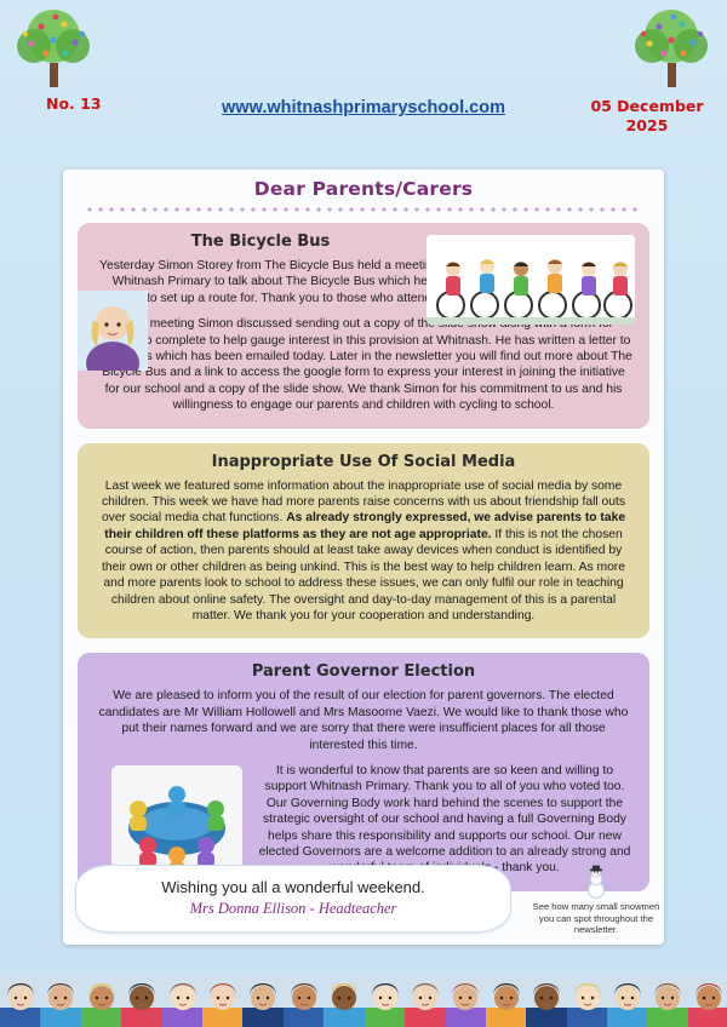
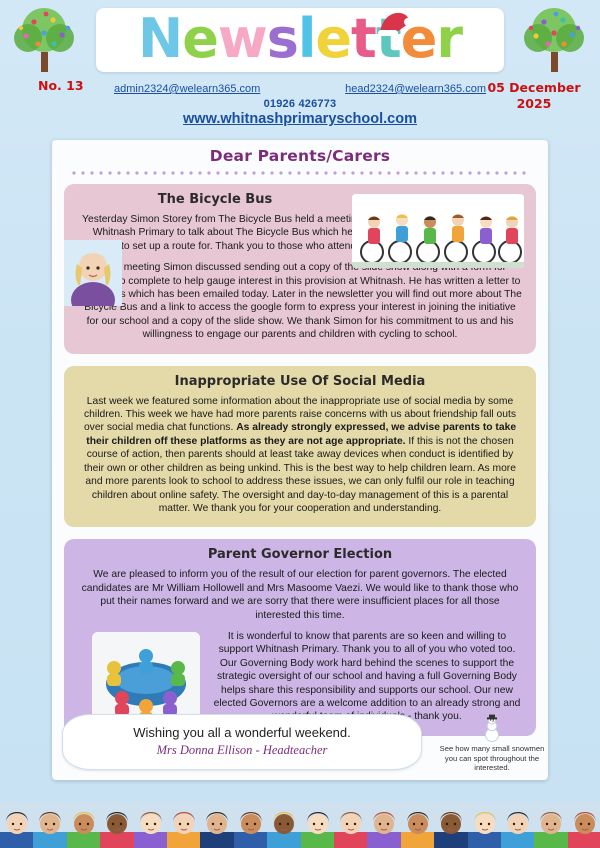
+ Newsletter
  No. 13
  05 December
  2025
+ admin2324@welearn365.com
+ head2324@welearn365.com
+ 01926 426773
  www.whitnashprimaryschool.com
  Dear Parents/Carers
  The Bicycle Bus
  Yesterday Simon Storey from The Bicycle Bus held a meeti Whitnash Primary to talk about The Bicycle Bus which he to set up a route for. Thank you to those who atten
  meeting Simon discussed sending out a copy of th o complete to help gauge interest in this provision at Whitnash. He has written a letter to s which has been emailed today. Later in the newsletter you will find out more about The Bicycle Bus and a link to access the google form to express your interest in joining the initiative for our school and a copy of the slide show. We thank Simon for his commitment to us and his willingness to engage our parents and children with cycling to school.
  Inappropriate Use Of Social Media
  Last week we featured some information about the inappropriate use of social media by some children. This week we have had more parents raise concerns with us about friendship fall outs over social media chat functions. As already strongly expressed, we advise parents to take their children off these platforms as they are not age appropriate. If this is not the chosen course of action, then parents should at least take away devices when conduct is identified by their own or other children as being unkind. This is the best way to help children learn. As more and more parents look to school to address these issues, we can only fulfil our role in teaching children about online safety. The oversight and day-to-day management of this is a parental matter. We thank you for your cooperation and understanding.
  Parent Governor Election
  We are pleased to inform you of the result of our election for parent governors. The elected candidates are Mr William Hollowell and Mrs Masoome Vaezi. We would like to thank those who put their names forward and we are sorry that there were insufficient places for all those interested this time.
  It is wonderful to know that parents are so keen and willing to support Whitnash Primary. Thank you to all of you who voted too. Our Governing Body work hard behind the scenes to support the strategic oversight of our school and having a full Governing Body helps share this responsibility and supports our school. Our new elected Governors are a welcome addition to an already strong and thank you.
  Wishing you all a wonderful weekend.
  Mrs Donna Ellison - Headteacher
- See how many small snowmen you can spot throughout the newsletter.
+ See how many small snowmen you can spot throughout the interested.
